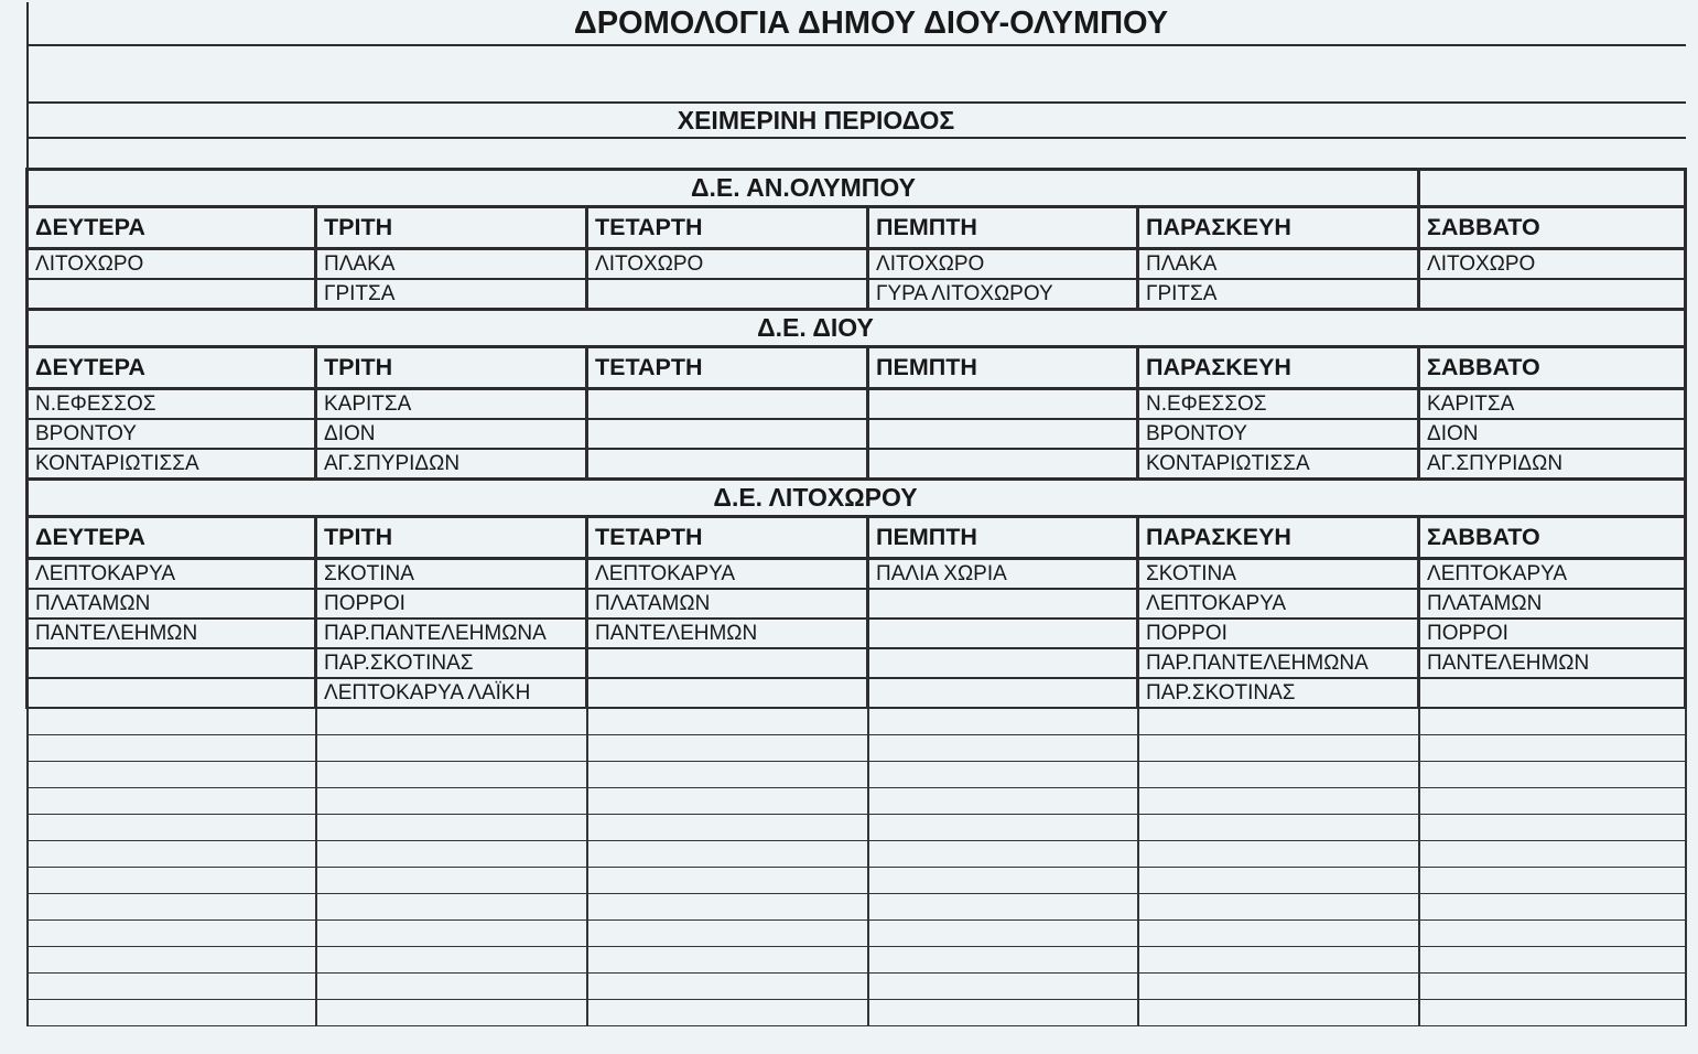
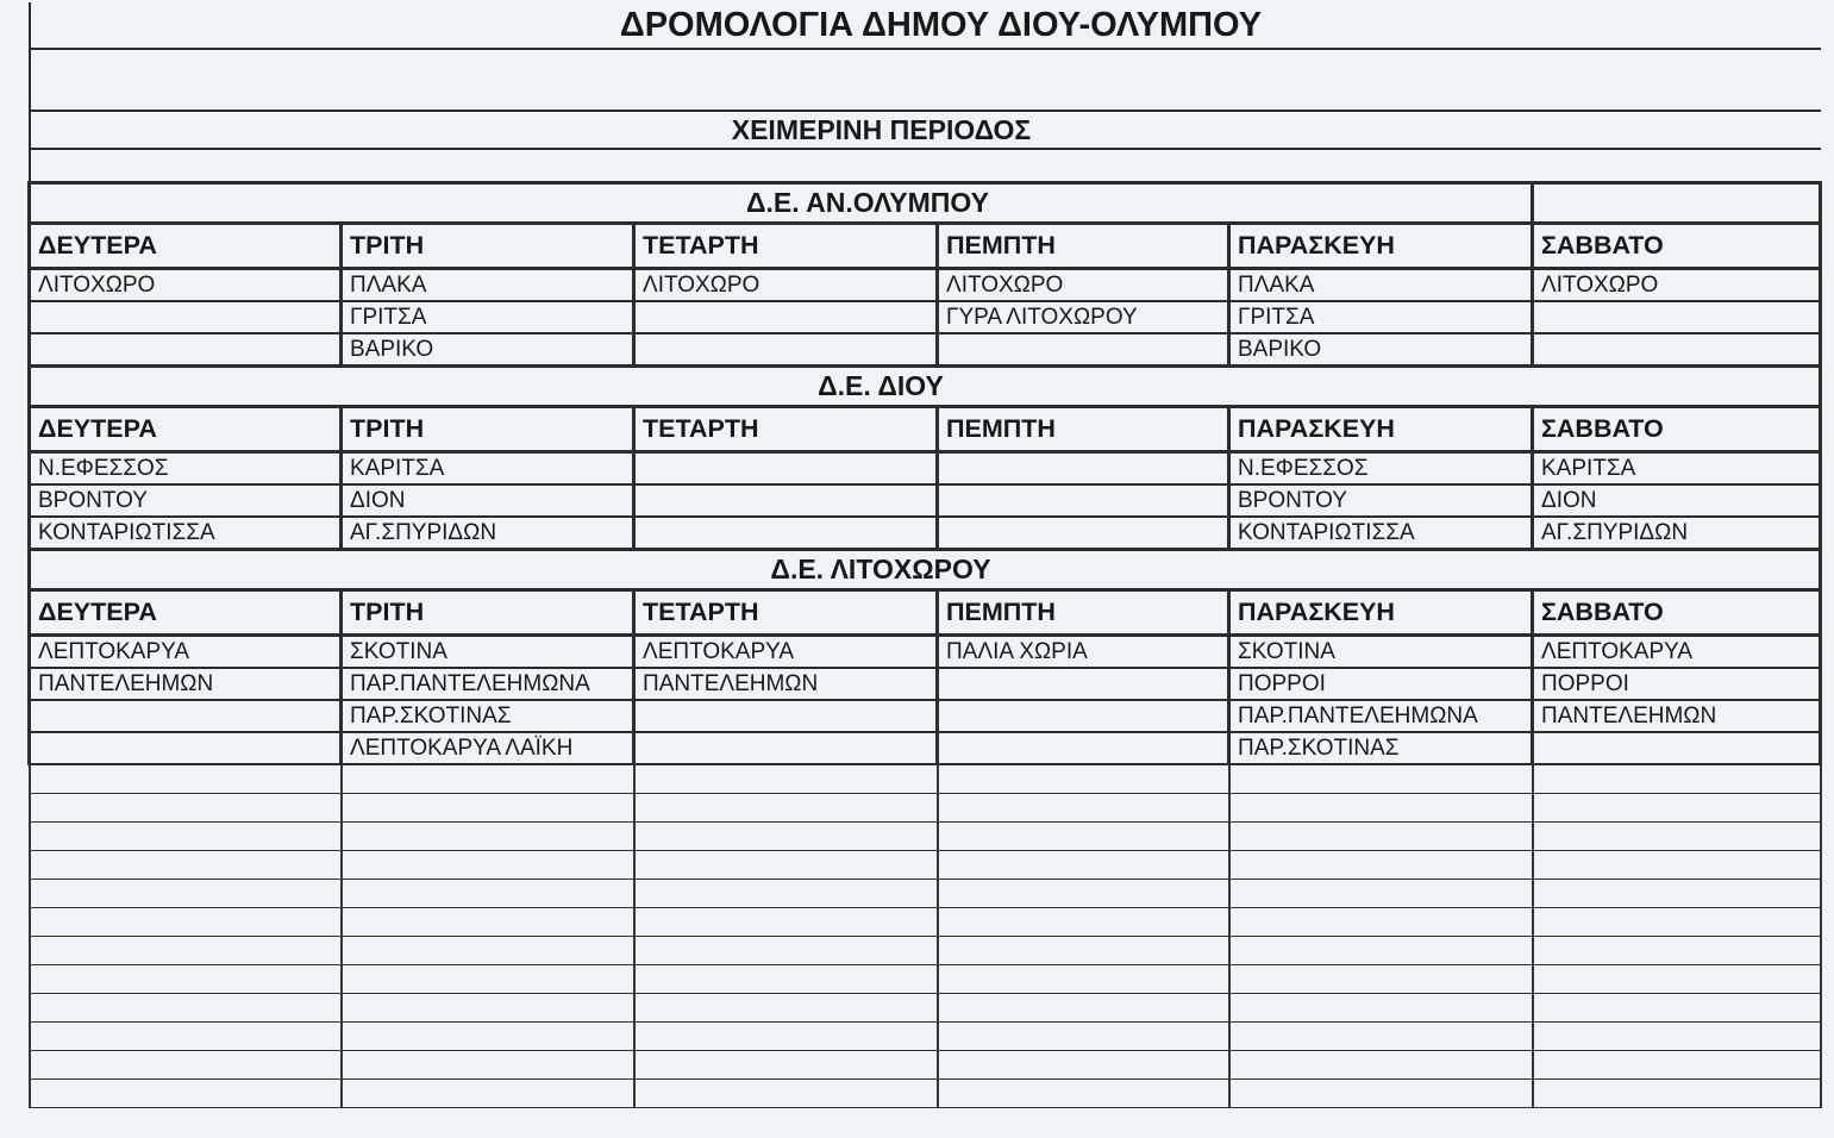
  ΔΡΟΜΟΛΟΓΙΑ ΔΗΜΟΥ ΔΙΟΥ-ΟΛΥΜΠΟΥ
  ΧΕΙΜΕΡΙΝΗ ΠΕΡΙΟΔΟΣ
  Δ.Ε. ΑΝ.ΟΛΥΜΠΟΥ
  ΔΕΥΤΕΡΑ	ΤΡΙΤΗ	ΤΕΤΑΡΤΗ	ΠΕΜΠΤΗ	ΠΑΡΑΣΚΕΥΗ	ΣΑΒΒΑΤΟ
  ΛΙΤΟΧΩΡΟ	ΠΛΑΚΑ	ΛΙΤΟΧΩΡΟ	ΛΙΤΟΧΩΡΟ	ΠΛΑΚΑ	ΛΙΤΟΧΩΡΟ
  	ΓΡΙΤΣΑ		ΓΥΡΑ ΛΙΤΟΧΩΡΟΥ	ΓΡΙΤΣΑ
+ 	ΒΑΡΙΚΟ			ΒΑΡΙΚΟ
  Δ.Ε. ΔΙΟΥ
  ΔΕΥΤΕΡΑ	ΤΡΙΤΗ	ΤΕΤΑΡΤΗ	ΠΕΜΠΤΗ	ΠΑΡΑΣΚΕΥΗ	ΣΑΒΒΑΤΟ
  Ν.ΕΦΕΣΣΟΣ	ΚΑΡΙΤΣΑ			Ν.ΕΦΕΣΣΟΣ	ΚΑΡΙΤΣΑ
  ΒΡΟΝΤΟΥ	ΔΙΟΝ			ΒΡΟΝΤΟΥ	ΔΙΟΝ
  ΚΟΝΤΑΡΙΩΤΙΣΣΑ	ΑΓ.ΣΠΥΡΙΔΩΝ			ΚΟΝΤΑΡΙΩΤΙΣΣΑ	ΑΓ.ΣΠΥΡΙΔΩΝ
  Δ.Ε. ΛΙΤΟΧΩΡΟΥ
  ΔΕΥΤΕΡΑ	ΤΡΙΤΗ	ΤΕΤΑΡΤΗ	ΠΕΜΠΤΗ	ΠΑΡΑΣΚΕΥΗ	ΣΑΒΒΑΤΟ
  ΛΕΠΤΟΚΑΡΥΑ	ΣΚΟΤΙΝΑ	ΛΕΠΤΟΚΑΡΥΑ	ΠΑΛΙΑ ΧΩΡΙΑ	ΣΚΟΤΙΝΑ	ΛΕΠΤΟΚΑΡΥΑ
- ΠΛΑΤΑΜΩΝ	ΠΟΡΡΟΙ	ΠΛΑΤΑΜΩΝ		ΛΕΠΤΟΚΑΡΥΑ	ΠΛΑΤΑΜΩΝ
  ΠΑΝΤΕΛΕΗΜΩΝ	ΠΑΡ.ΠΑΝΤΕΛΕΗΜΩΝΑ	ΠΑΝΤΕΛΕΗΜΩΝ		ΠΟΡΡΟΙ	ΠΟΡΡΟΙ
  	ΠΑΡ.ΣΚΟΤΙΝΑΣ			ΠΑΡ.ΠΑΝΤΕΛΕΗΜΩΝΑ	ΠΑΝΤΕΛΕΗΜΩΝ
  	ΛΕΠΤΟΚΑΡΥΑ ΛΑΪΚΗ			ΠΑΡ.ΣΚΟΤΙΝΑΣ
